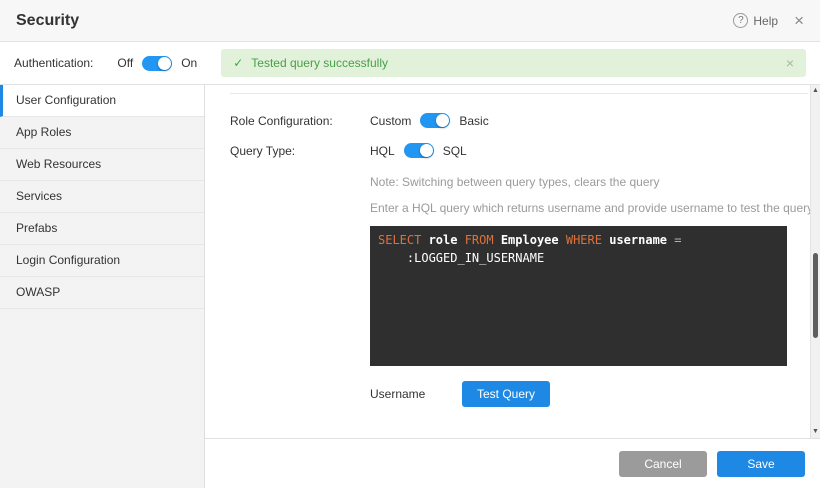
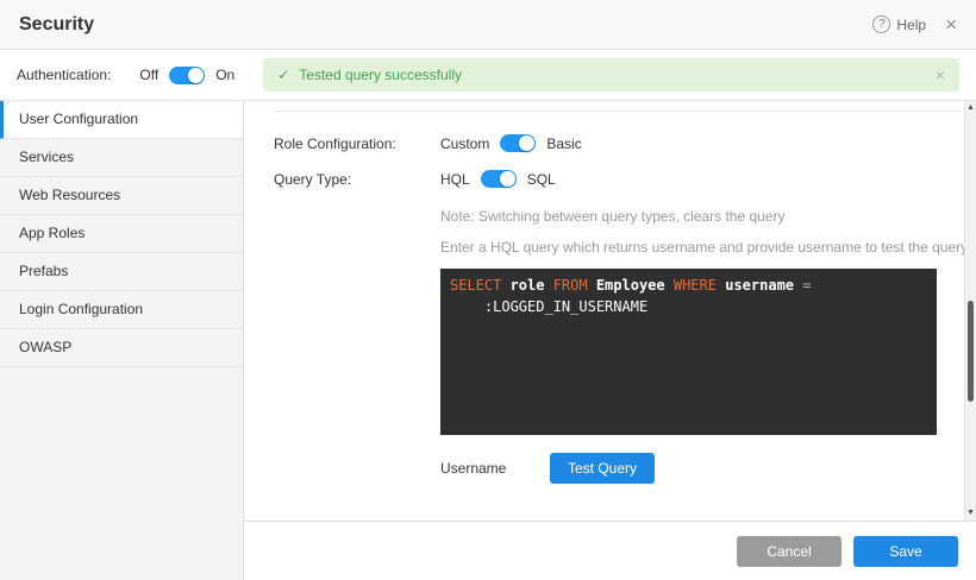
  Security
  ?
  Help
  ×
  Authentication:
  Off
  On
  ✓
  Tested query successfully
  ×
  User Configuration
- App Roles
+ Services
  Web Resources
- Services
+ App Roles
  Prefabs
  Login Configuration
  OWASP
  Role Configuration:
  Custom
  Basic
  Query Type:
  HQL
  SQL
  Note: Switching between query types, clears the query
  Enter a HQL query which returns username and provide username to test the quer
  SELECT role FROM Employee WHERE username = :LOGGED_IN_USERNAME
  Username
  Test Query
  Cancel
  Save
